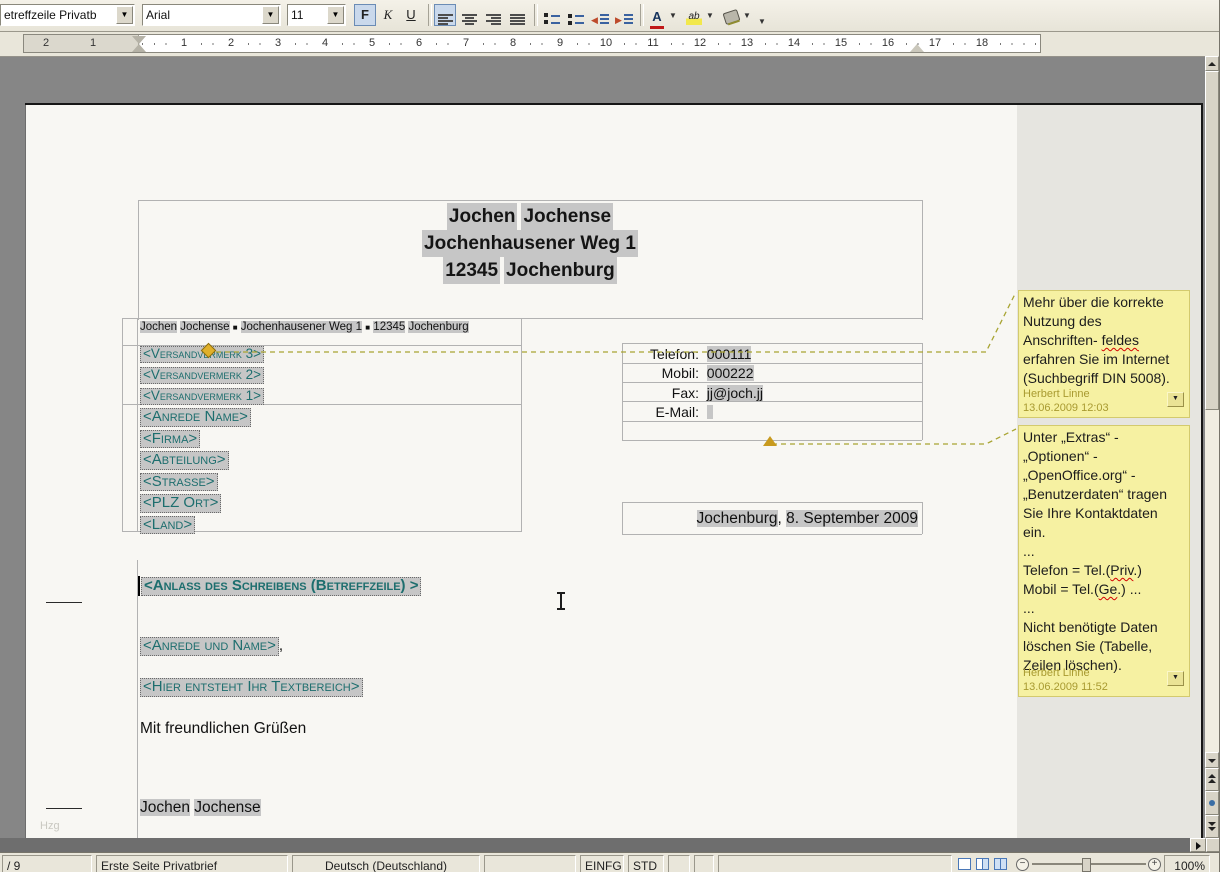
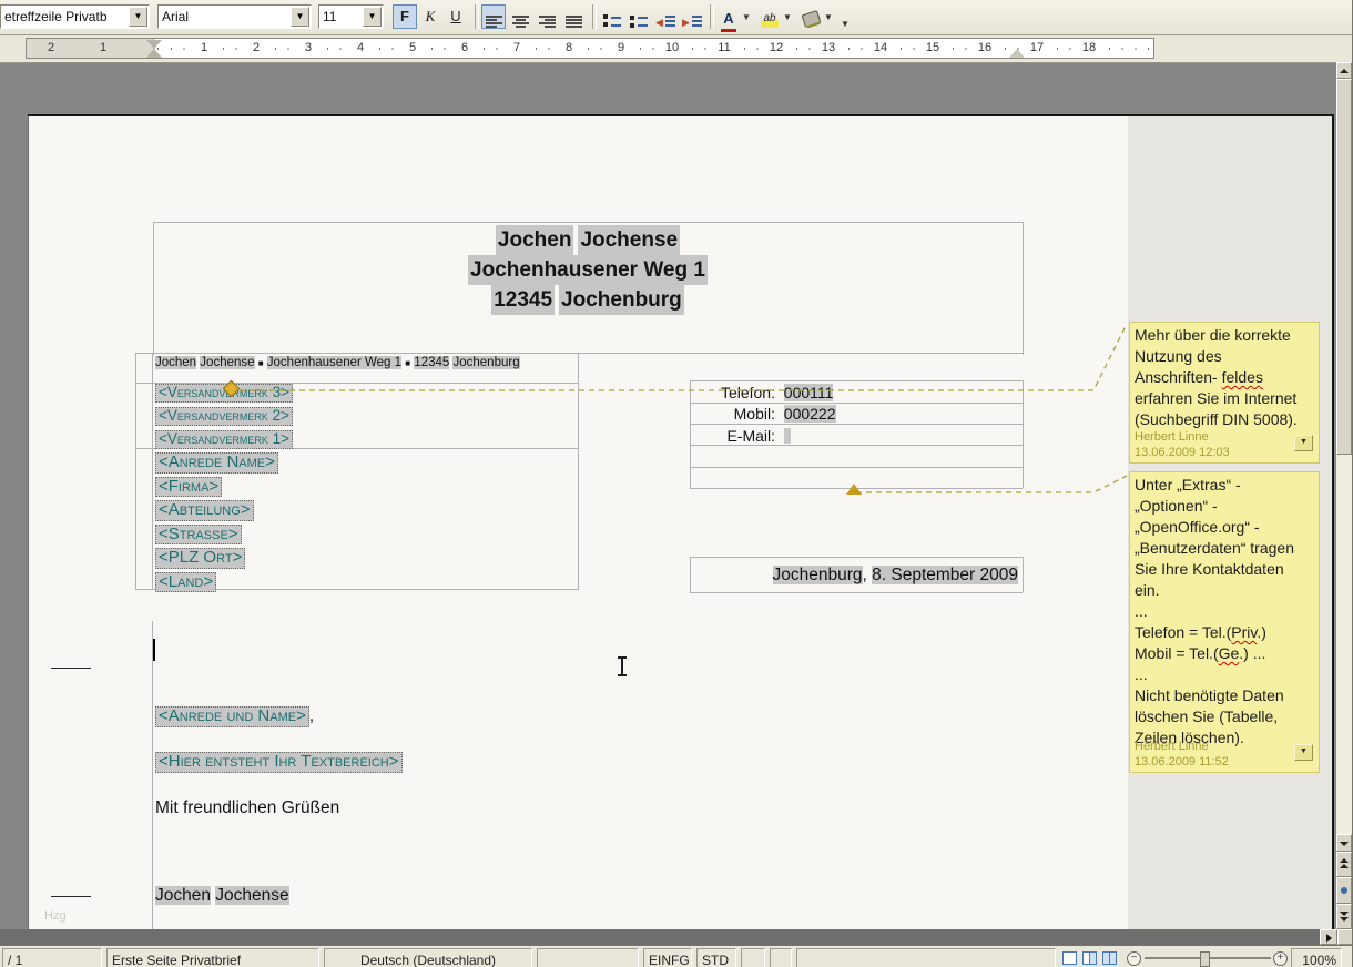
  etreffzeile Privatb
  ▼
  Arial
  ▼
  11
  ▼
  F
  K
  U
  ◀
  ▶
  A
  ▼
  ab
  ▼
  ▼
  ▼
  2
  1
  1
  2
  3
  4
  5
  6
  7
  8
  9
  10
  11
  12
  13
  14
  15
  16
  17
  18
  Jochen Jochense
  Jochenhausener Weg 1
  12345 Jochenburg
  Jochen Jochense ■ Jochenhausener Weg 1 ■ 12345 Jochenburg
  <Versandvmerk 3>
  <Versandvermerk 2>
  <Versandvermerk 1>
  <Anrede Name>
  <Firma>
  <Abteilung>
  <Strasse>
  <PLZ Ort>
  <Land>
  Telefon: 000111
  Mobil: 000222
- Fax: jj@joch.jj
  E-Mail:
  Jochenburg, 8. September 2009
- <Anlass des Schreibens (Betreffzeile) >
  <Anrede und Name> ,
  <Hier entsteht Ihr Textbereich>
  Mit freundlichen Grüßen
  Jochen Jochense
  Hzg
  Mehr über die korrekte
  Nutzung des
  Anschriften- feldes
  erfahren Sie im Internet
  (Suchbegriff DIN 5008).
  Herbert Linne
  13.06.2009 12:03
  Unter „Extras“ -
  „Optionen“ -
  „OpenOffice.org“ -
  „Benutzerdaten“ tragen
  Sie Ihre Kontaktdaten
  ein.
  ...
  Telefon = Tel.(Priv.)
  Mobil = Tel.(Ge.) ...
  ...
  Nicht benötigte Daten
  löschen Sie (Tabelle,
  Zeilen löschen).
  Herbert Linne
  13.06.2009 11:52
- / 9
+ / 1
  Erste Seite Privatbrief
  Deutsch (Deutschland)
  EINFG
  STD
  −
  +
  100%
